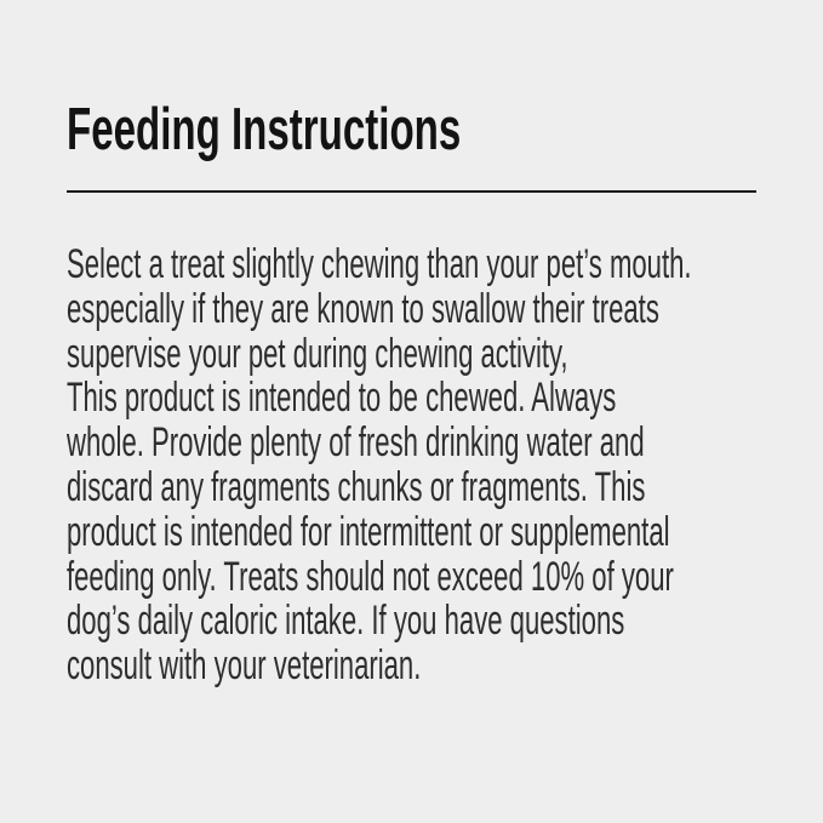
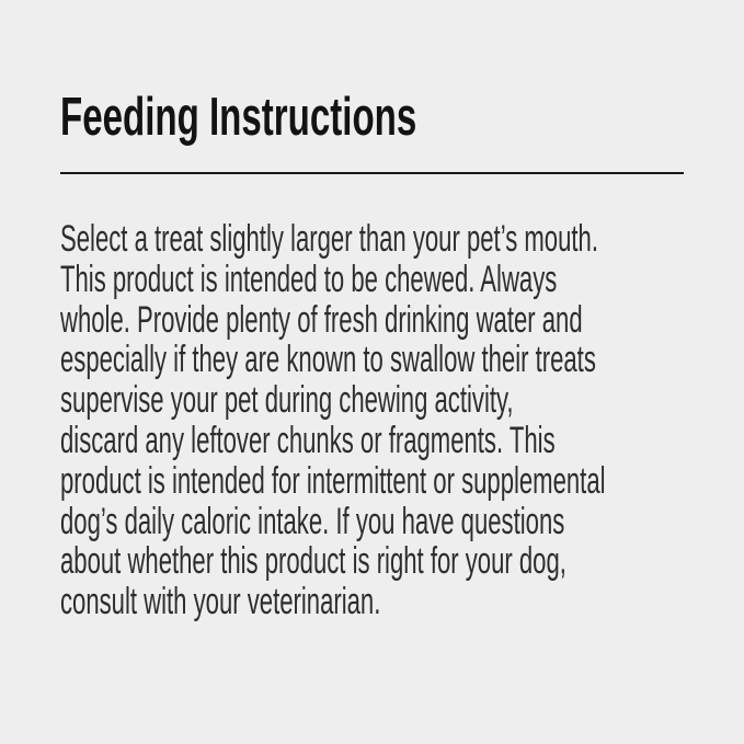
  Feeding Instructions
- Select a treat slightly chewing than your pet’s mouth.
+ Select a treat slightly larger than your pet’s mouth.
- especially if they are known to swallow their treats
+ This product is intended to be chewed. Always
- supervise your pet during chewing activity,
+ whole. Provide plenty of fresh drinking water and
- This product is intended to be chewed. Always
+ especially if they are known to swallow their treats
- whole. Provide plenty of fresh drinking water and
+ supervise your pet during chewing activity,
- discard any fragments chunks or fragments. This
+ discard any leftover chunks or fragments. This
  product is intended for intermittent or supplemental
- feeding only. Treats should not exceed 10% of your
  dog’s daily caloric intake. If you have questions
+ about whether this product is right for your dog,
  consult with your veterinarian.
